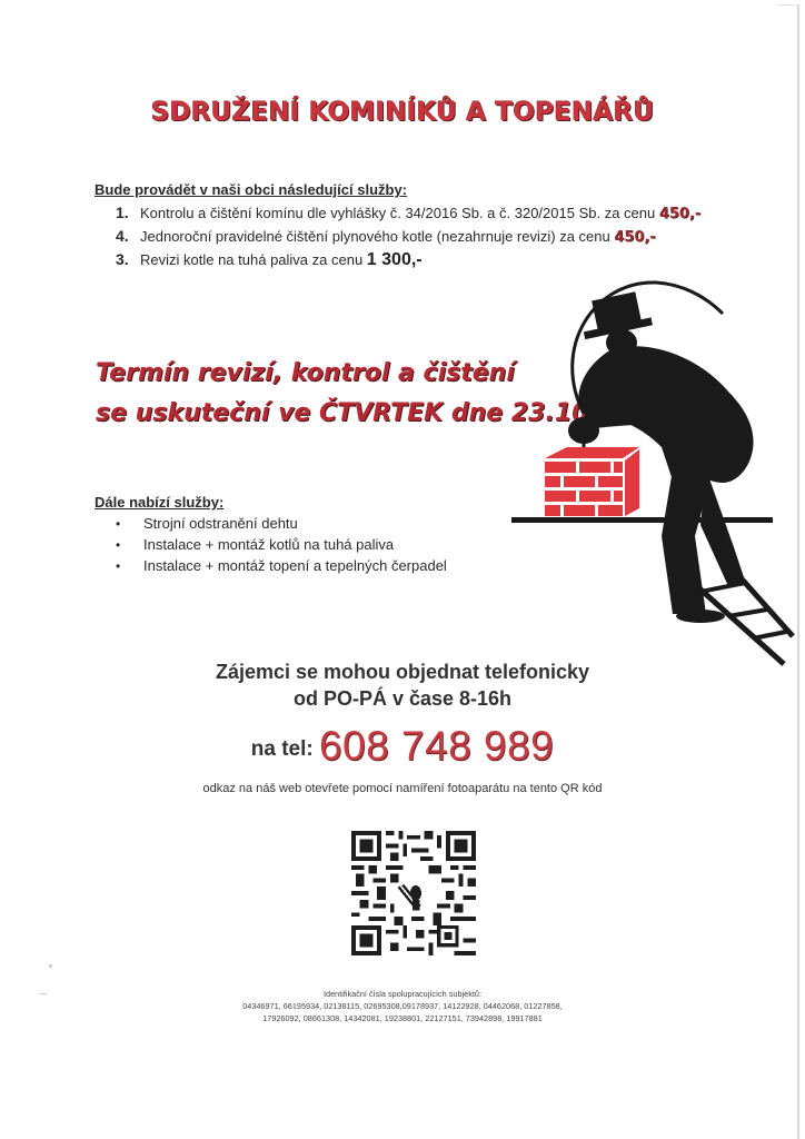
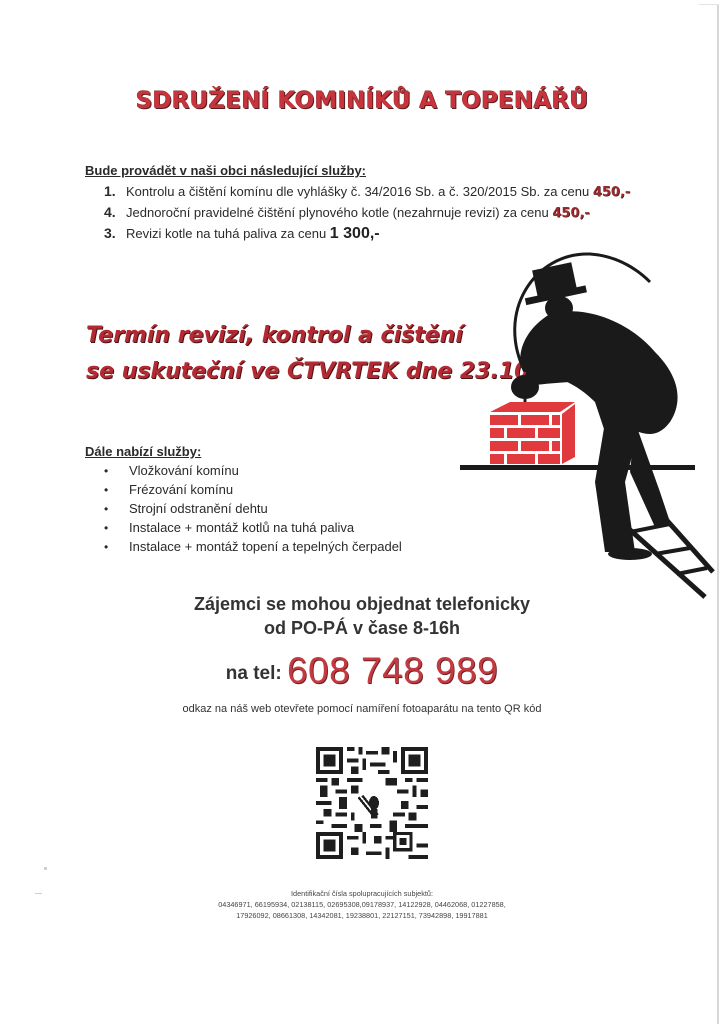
  SDRUŽENÍ KOMINÍKŮ A TOPENÁŘŮ
  Bude provádět v naši obci následující služby:
  1. Kontrolu a čištění komínu dle vyhlášky č. 34/2016 Sb. a č. 320/2015 Sb. za cenu 450,-
  4. Jednoroční pravidelné čištění plynového kotle (nezahrnuje revizi) za cenu 450,-
  3. Revizi kotle na tuhá paliva za cenu 1 300,-
  Termín revizí, kontrol a čištění
  se uskuteční ve ČTVRTEK dne 23.10
  Dále nabízí služby:
+ • Vložkování komínu
+ • Frézování komínu
  • Strojní odstranění dehtu
  • Instalace + montáž kotlů na tuhá paliva
  • Instalace + montáž topení a tepelných čerpadel
  Zájemci se mohou objednat telefonicky
  od PO-PÁ v čase 8-16h
  na tel: 608 748 989
  odkaz na náš web otevřete pomocí namíření fotoaparátu na tento QR kód
  Identifikační čísla spolupracujících subjektů:
  04346971, 66195934, 02138115, 02695308,09178937, 14122928, 04462068, 01227858,
  17926092, 08661308, 14342081, 19238801, 22127151, 73942898, 19917881
